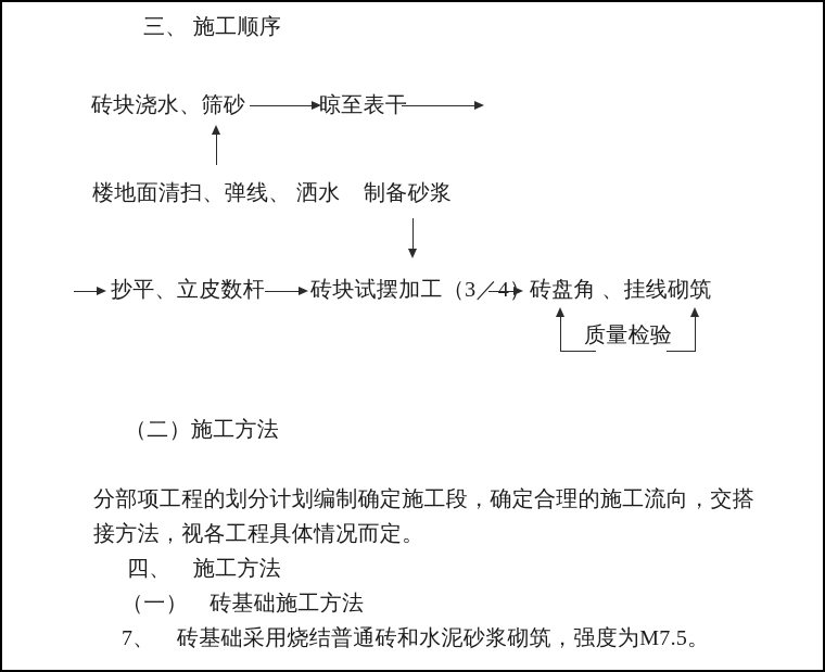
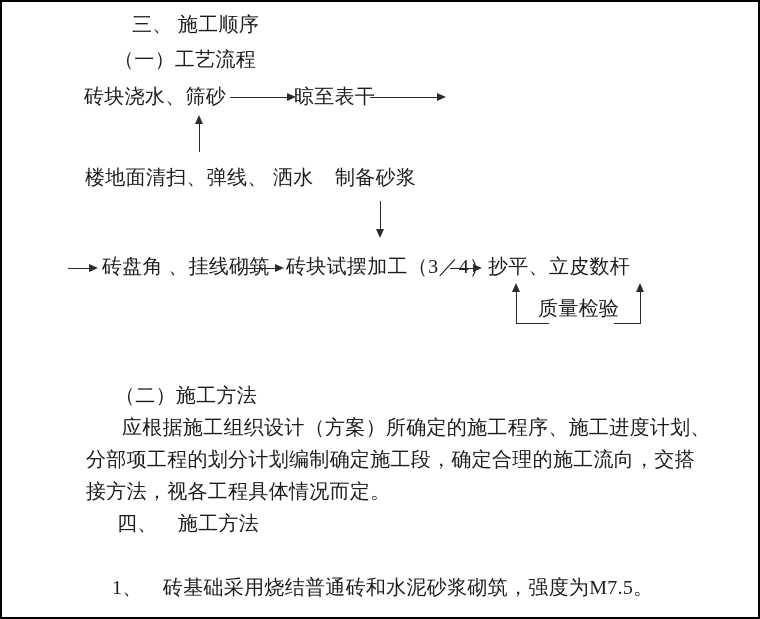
  三、 施工顺序
+ （一）工艺流程
  砖块浇水、筛砂
  晾至表干
  楼地面清扫、弹线、 洒水
  制备砂浆
- 抄平、立皮数杆
+ 砖盘角 、挂线砌筑
  砖块试摆加工（3／4）
- 砖盘角 、挂线砌筑
+ 抄平、立皮数杆
  质量检验
  （二）施工方法
+ 应根据施工组织设计（方案）所确定的施工程序、施工进度计划、
  分部项工程的划分计划编制确定施工段，确定合理的施工流向，交搭
  接方法，视各工程具体情况而定。
  四、 施工方法
- （一） 砖基础施工方法
- 7、 砖基础采用烧结普通砖和水泥砂浆砌筑，强度为M7.5。
+ 1、 砖基础采用烧结普通砖和水泥砂浆砌筑，强度为M7.5。
